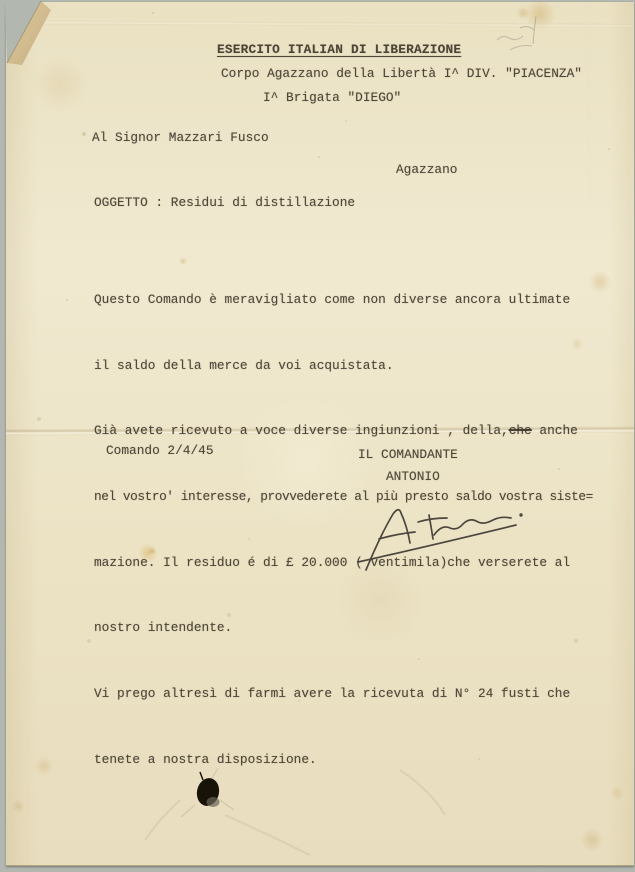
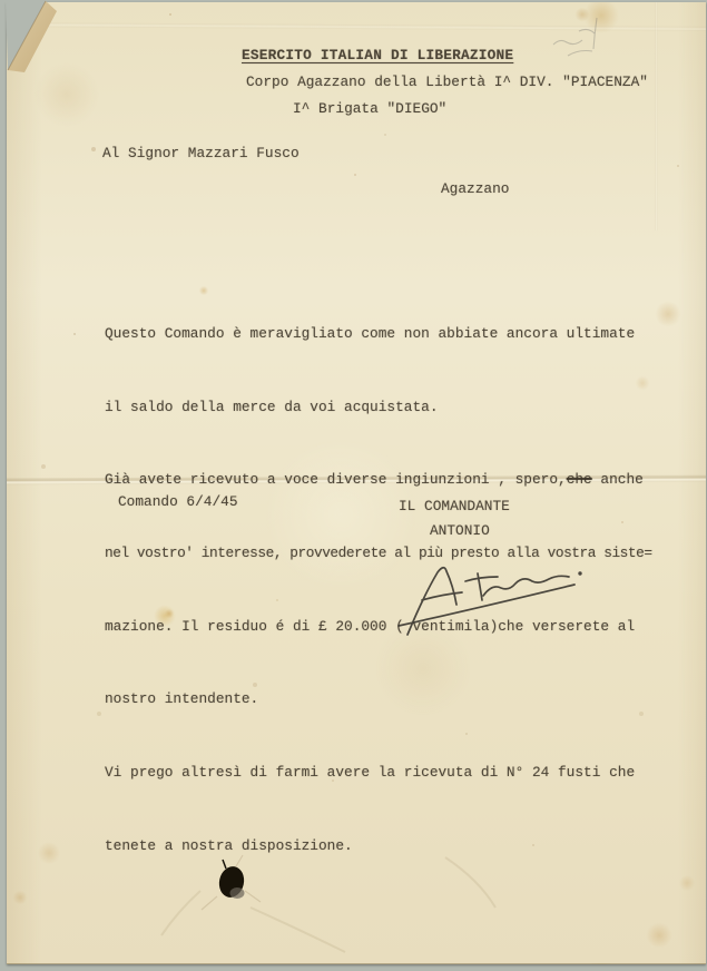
  ESERCITO ITALIAN DI LIBERAZIONE
  Corpo Agazzano della Libertà I^ DIV. "PIACENZA"
  I^ Brigata "DIEGO"
  Al Signor Mazzari Fusco
  Agazzano
- OGGETTO : Residui di distillazione
- Questo Comando è meravigliato come non diverse ancora ultimate
+ Questo Comando è meravigliato come non abbiate ancora ultimate
  il saldo della merce da voi acquistata.
- Già avete ricevuto a voce diverse ingiunzioni , della,che anche
+ Già avete ricevuto a voce diverse ingiunzioni , spero,che anche
- nel vostro' interesse, provvederete al più presto saldo vostra siste=
+ nel vostro' interesse, provvederete al più presto alla vostra siste=
  mazione. Il residuo é di £ 20.000 ( ventimila)che verserete al
  nostro intendente.
  Vi prego altresì di farmi avere la ricevuta di N° 24 fusti che
  tenete a nostra disposizione.
- Comando 2/4/45
+ Comando 6/4/45
  IL COMANDANTE
  ANTONIO
